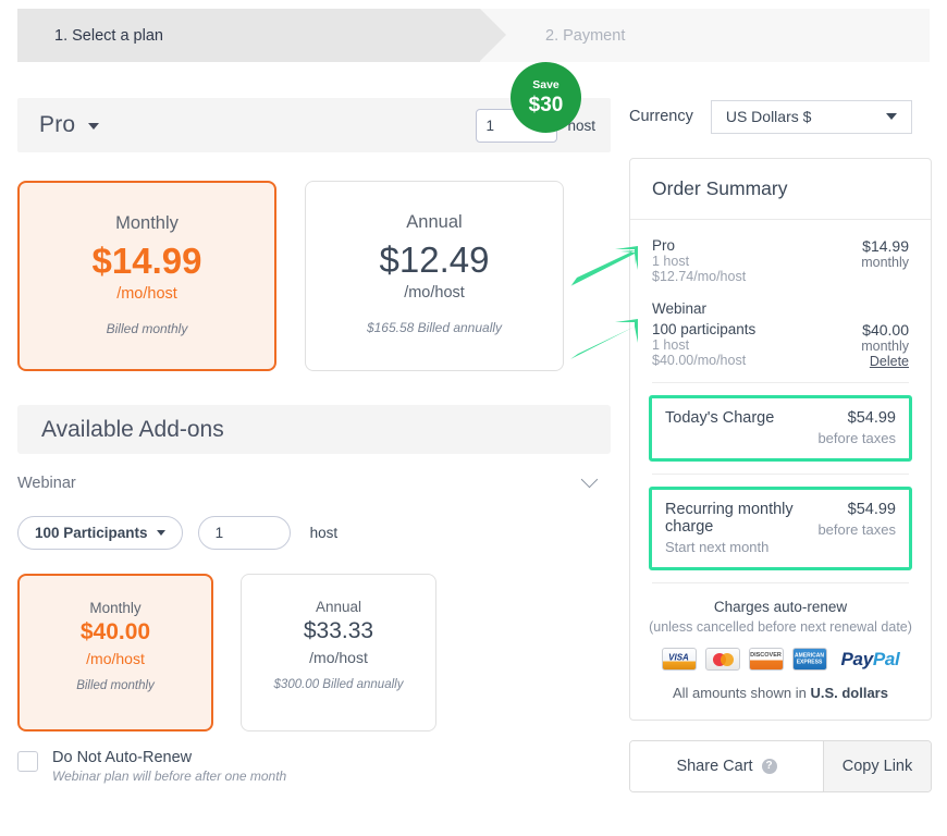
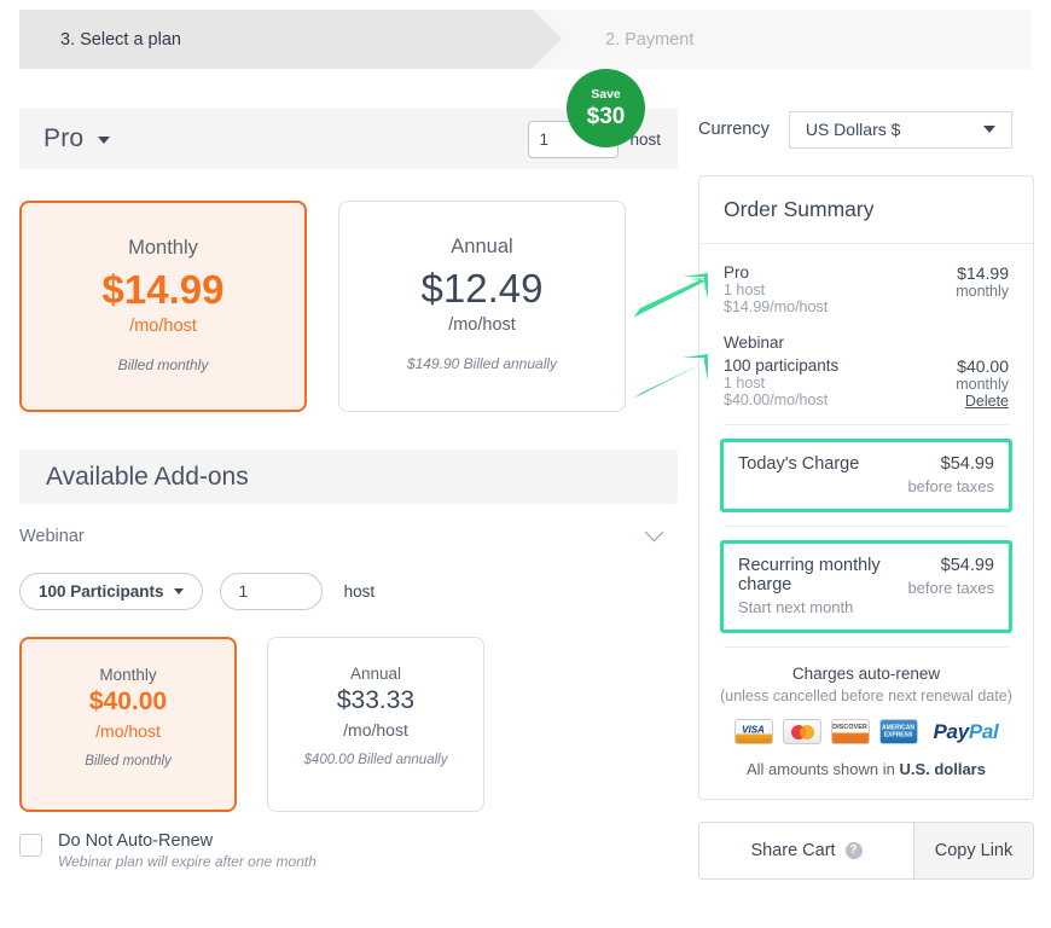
- 1. Select a plan
+ 3. Select a plan
  2. Payment
  Pro
  1
  host
  Monthly
  $14.99
  /mo/host
  Billed monthly
  Annual
  $12.49
  /mo/host
- $165.58 Billed annually
+ $149.90 Billed annually
  Available Add-ons
  Webinar
  100 Participants
  1
  host
  Monthly
  $40.00
  /mo/host
  Billed monthly
  Annual
  $33.33
  /mo/host
- $300.00 Billed annually
+ $400.00 Billed annually
  Do Not Auto-Renew
- Webinar plan will before after one month
+ Webinar plan will expire after one month
  Currency
  US Dollars $
  Order Summary
  Pro
  1 host
- $12.74/mo/host
+ $14.99/mo/host
  $14.99
  monthly
  Webinar
  100 participants
  1 host
  $40.00/mo/host
  $40.00
  monthly
  Delete
  Today's Charge
  $54.99
  before taxes
  Recurring monthly charge
  Start next month
  $54.99
  before taxes
  Charges auto-renew
  (unless cancelled before next renewal date)
  VISA
  PayPal
  All amounts shown in U.S. dollars
  Share Cart
  ?
  Copy Link
  Save
  $30
